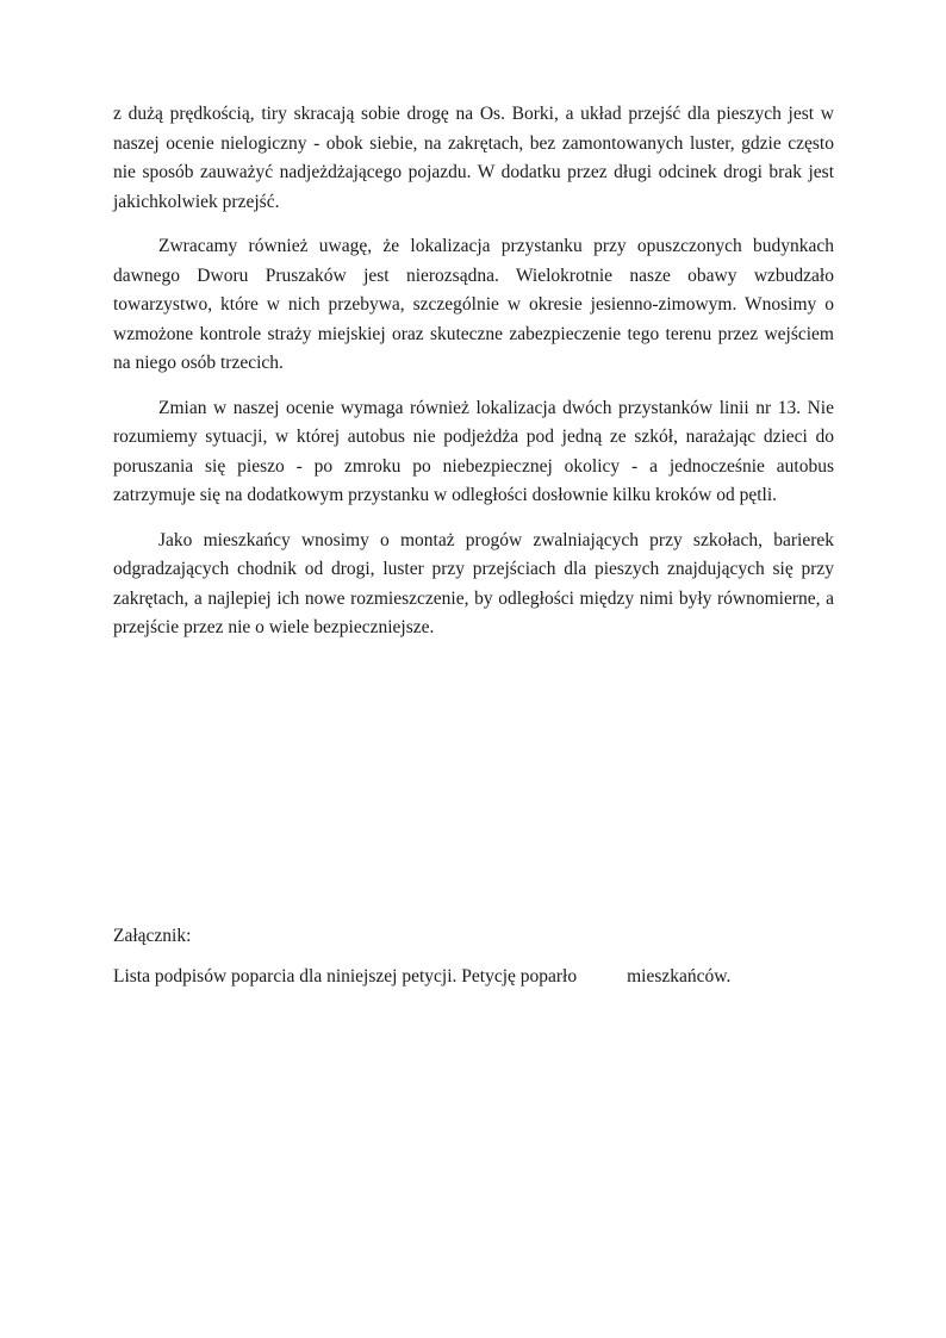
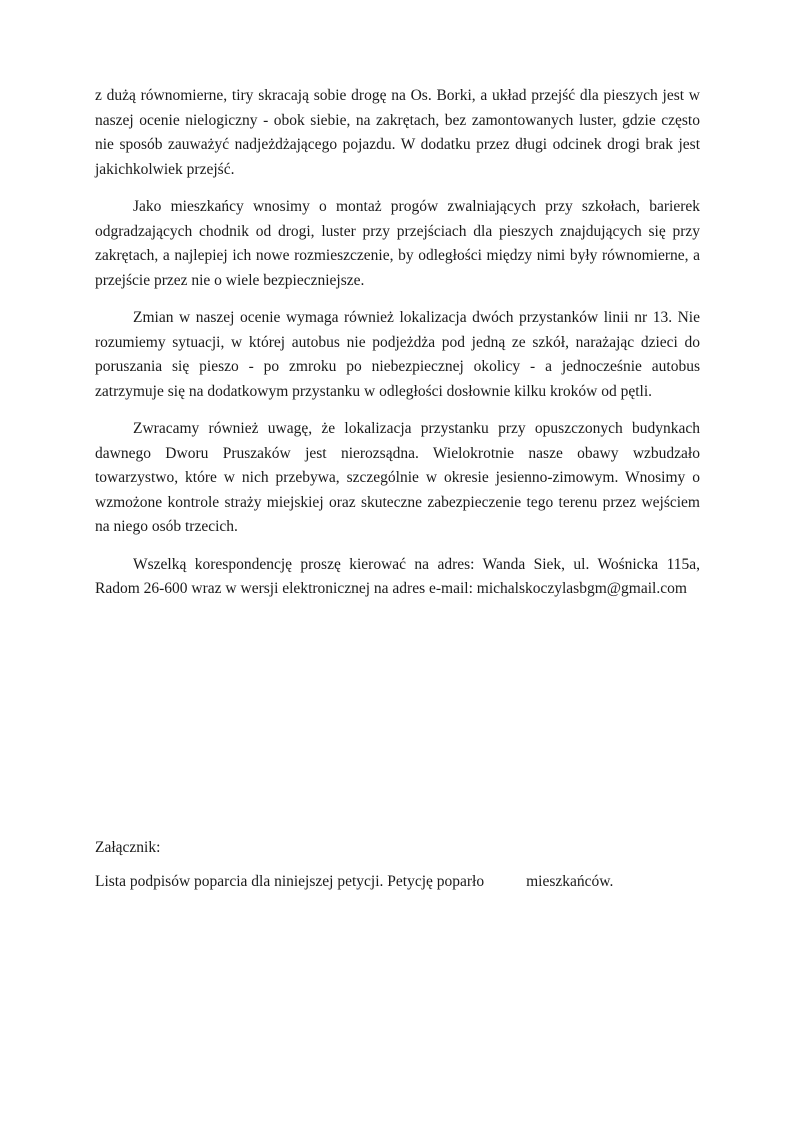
- z dużą prędkością, tiry skracają sobie drogę na Os. Borki, a układ przejść dla pieszych jest w naszej ocenie nielogiczny - obok siebie, na zakrętach, bez zamontowanych luster, gdzie często nie sposób zauważyć nadjeżdżającego pojazdu. W dodatku przez długi odcinek drogi brak jest jakichkolwiek przejść.
+ z dużą równomierne, tiry skracają sobie drogę na Os. Borki, a układ przejść dla pieszych jest w naszej ocenie nielogiczny - obok siebie, na zakrętach, bez zamontowanych luster, gdzie często nie sposób zauważyć nadjeżdżającego pojazdu. W dodatku przez długi odcinek drogi brak jest jakichkolwiek przejść.
- Zwracamy również uwagę, że lokalizacja przystanku przy opuszczonych budynkach dawnego Dworu Pruszaków jest nierozsądna. Wielokrotnie nasze obawy wzbudzało towarzystwo, które w nich przebywa, szczególnie w okresie jesienno-zimowym. Wnosimy o wzmożone kontrole straży miejskiej oraz skuteczne zabezpieczenie tego terenu przez wejściem na niego osób trzecich.
+ Jako mieszkańcy wnosimy o montaż progów zwalniających przy szkołach, barierek odgradzających chodnik od drogi, luster przy przejściach dla pieszych znajdujących się przy zakrętach, a najlepiej ich nowe rozmieszczenie, by odległości między nimi były równomierne, a przejście przez nie o wiele bezpieczniejsze.
  Zmian w naszej ocenie wymaga również lokalizacja dwóch przystanków linii nr 13. Nie rozumiemy sytuacji, w której autobus nie podjeżdża pod jedną ze szkół, narażając dzieci do poruszania się pieszo - po zmroku po niebezpiecznej okolicy - a jednocześnie autobus zatrzymuje się na dodatkowym przystanku w odległości dosłownie kilku kroków od pętli.
- Jako mieszkańcy wnosimy o montaż progów zwalniających przy szkołach, barierek odgradzających chodnik od drogi, luster przy przejściach dla pieszych znajdujących się przy zakrętach, a najlepiej ich nowe rozmieszczenie, by odległości między nimi były równomierne, a przejście przez nie o wiele bezpieczniejsze.
+ Zwracamy również uwagę, że lokalizacja przystanku przy opuszczonych budynkach dawnego Dworu Pruszaków jest nierozsądna. Wielokrotnie nasze obawy wzbudzało towarzystwo, które w nich przebywa, szczególnie w okresie jesienno-zimowym. Wnosimy o wzmożone kontrole straży miejskiej oraz skuteczne zabezpieczenie tego terenu przez wejściem na niego osób trzecich.
+ Wszelką korespondencję proszę kierować na adres: Wanda Siek, ul. Wośnicka 115a, Radom 26-600 wraz w wersji elektronicznej na adres e-mail: michalskoczylasbgm@gmail.com
  Załącznik:
  Lista podpisów poparcia dla niniejszej petycji. Petycję poparło mieszkańców.
